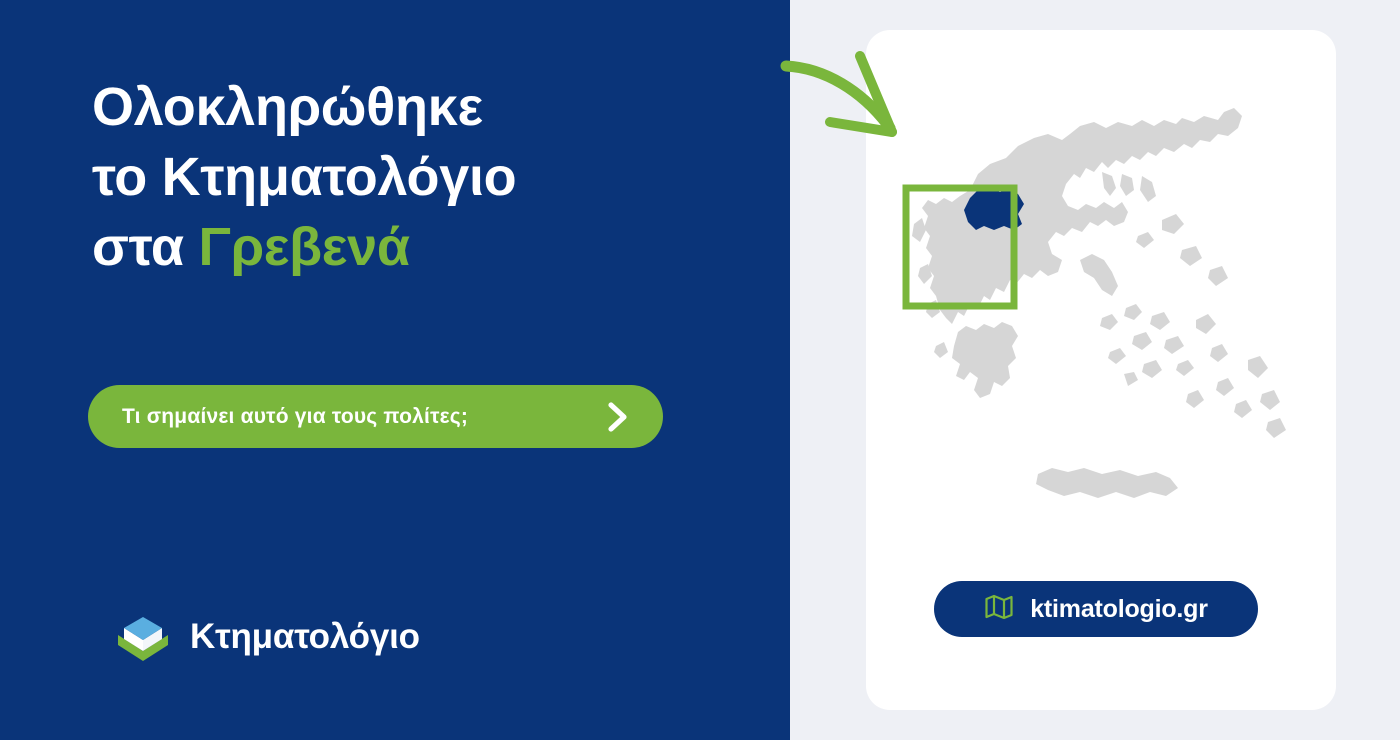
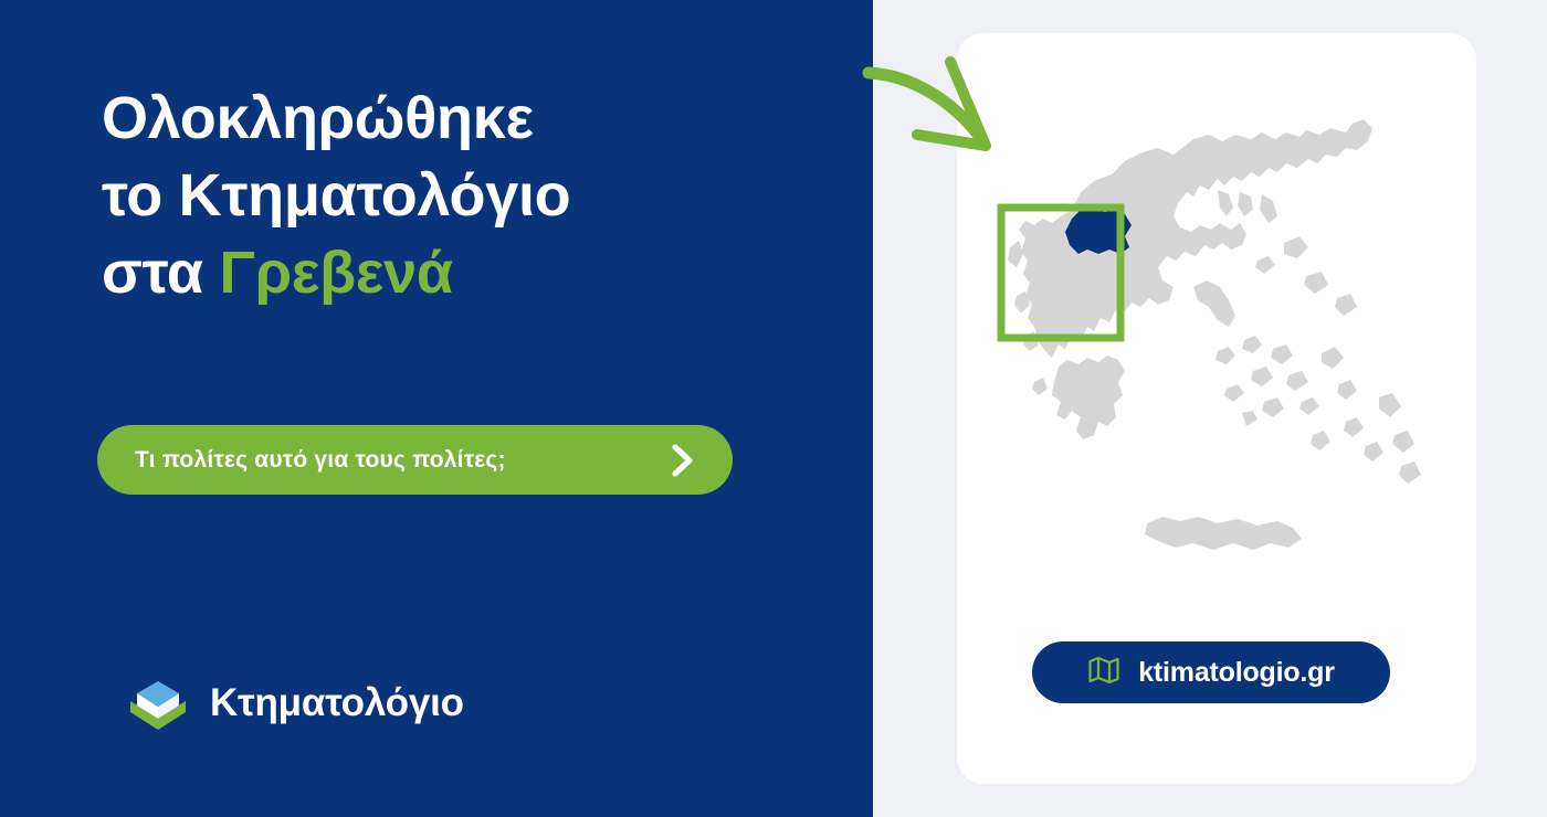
  Ολοκληρώθηκε
  το Κτηματολόγιο
  στα Γρεβενά
- Τι σημαίνει αυτό για τους πολίτες;
+ Τι πολίτες αυτό για τους πολίτες;
  Κτηματολόγιο
  ktimatologio.gr
